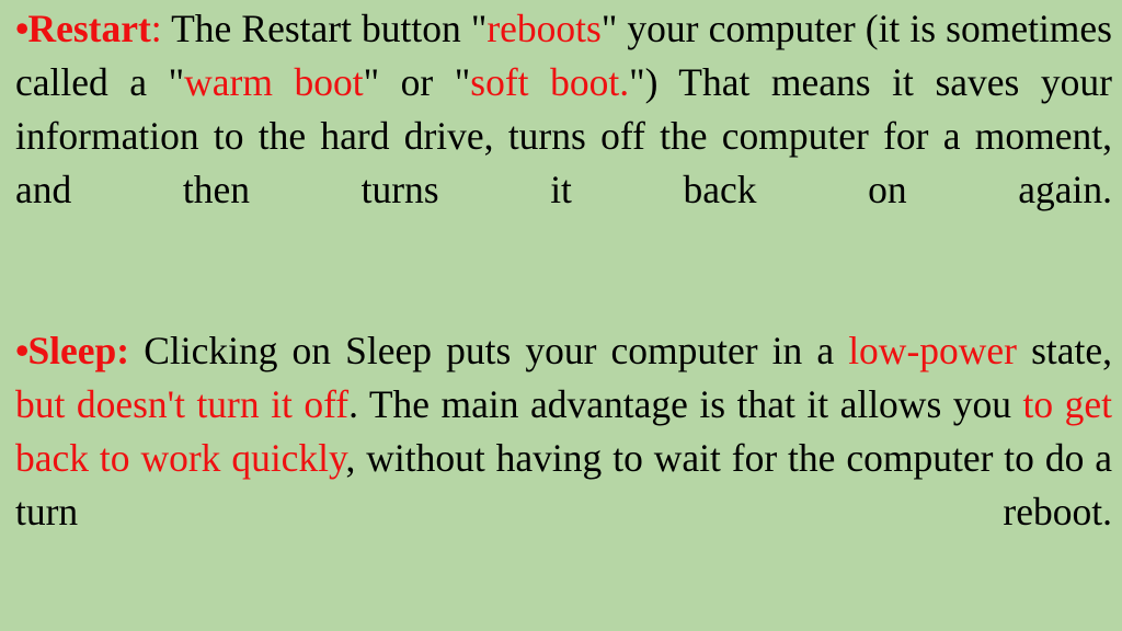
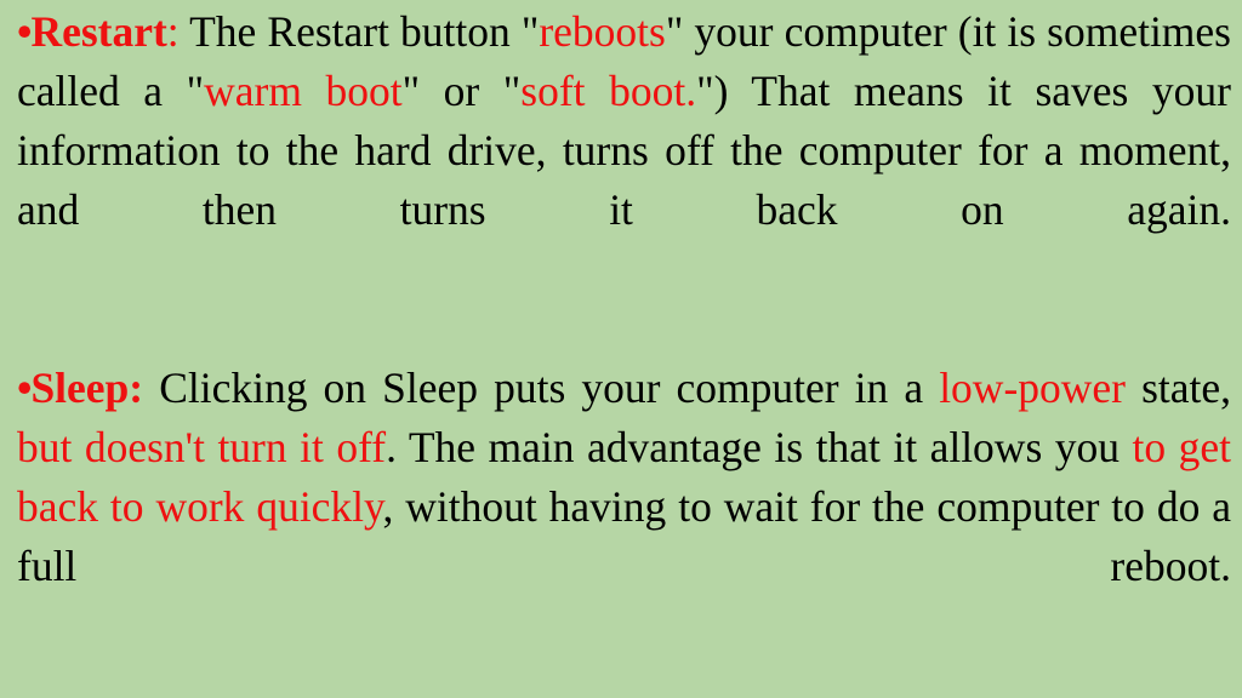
  •Restart: The Restart button "reboots" your computer (it is sometimes called a "warm boot" or "soft boot.") That means it saves your information to the hard drive, turns off the computer for a moment, and then turns it back on again.
- •Sleep: Clicking on Sleep puts your computer in a low-power state, but doesn't turn it off. The main advantage is that it allows you to get back to work quickly, without having to wait for the computer to do a turn reboot.
+ •Sleep: Clicking on Sleep puts your computer in a low-power state, but doesn't turn it off. The main advantage is that it allows you to get back to work quickly, without having to wait for the computer to do a full reboot.
